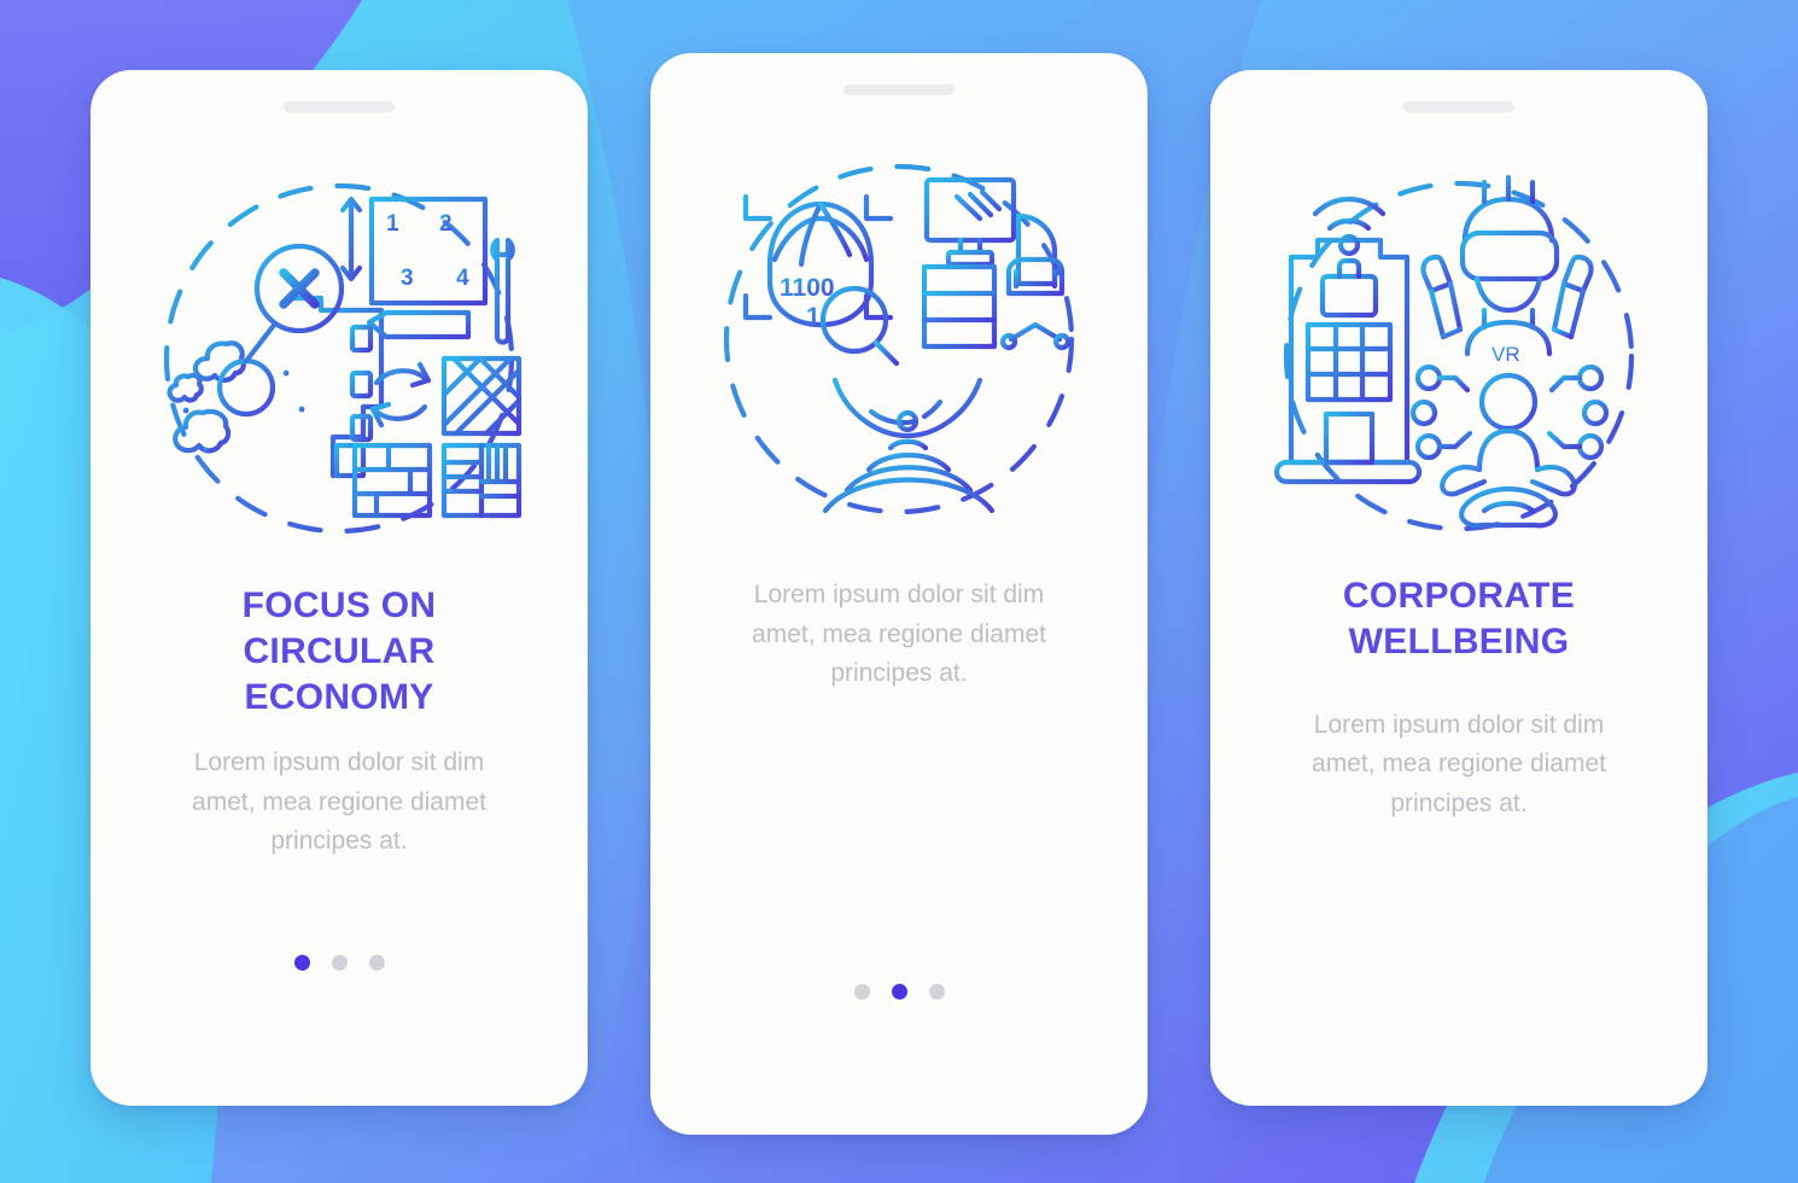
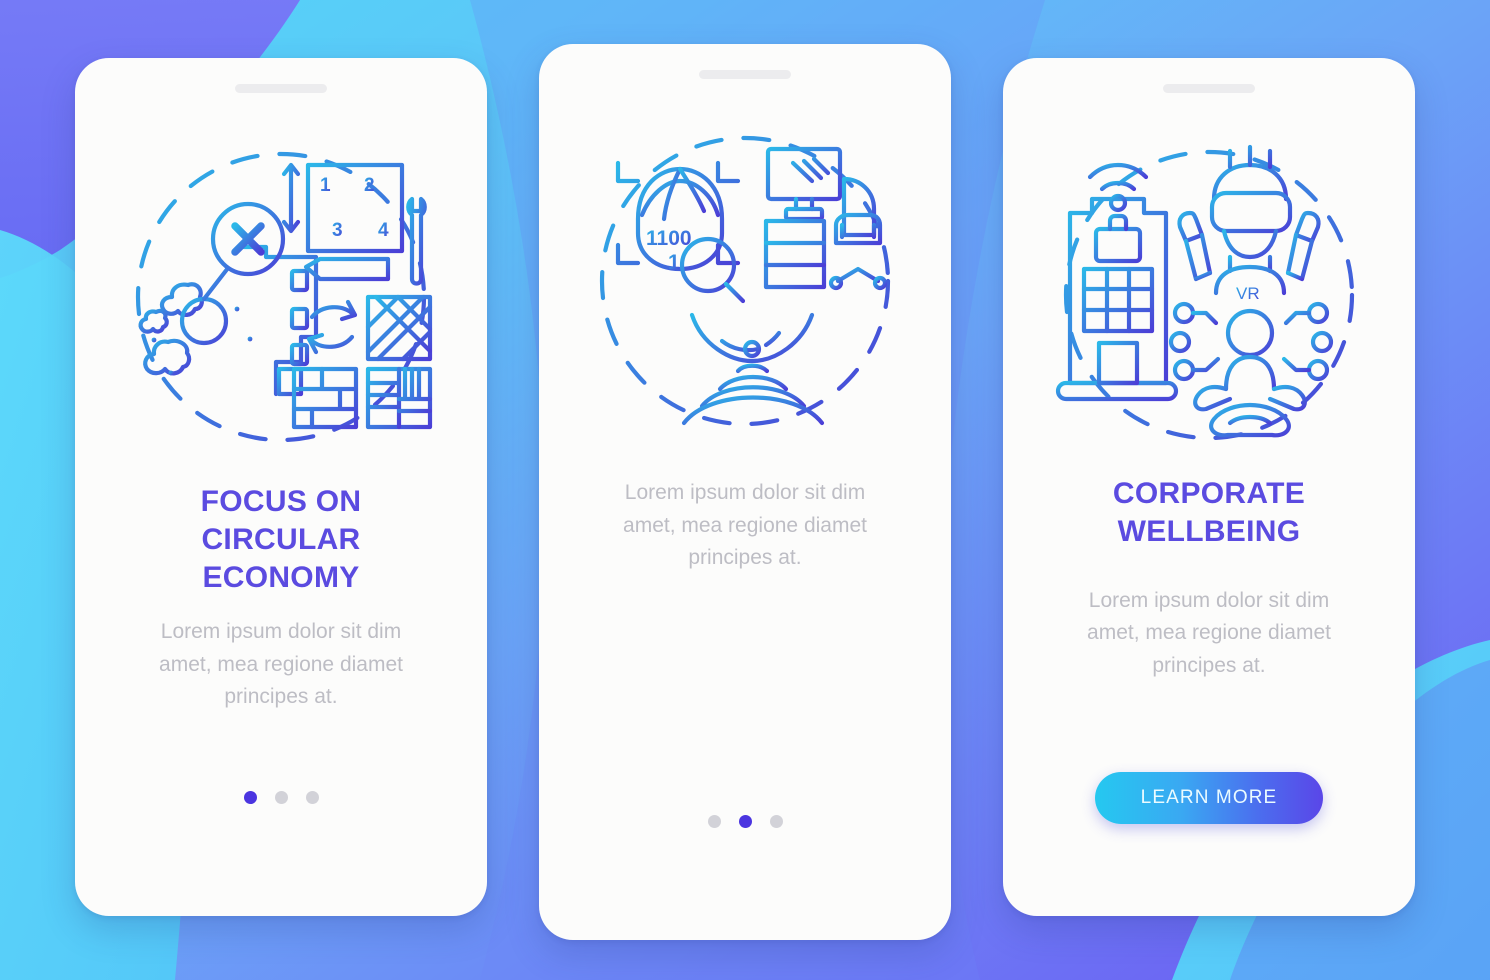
  1
  2
  3
  4
  FOCUS ON
  CIRCULAR
  ECONOMY
  Lorem ipsum dolor sit dim amet, mea regione diamet principes at.
  1100
  1
  Lorem ipsum dolor sit dim amet, mea regione diamet principes at.
  VR
  CORPORATE
  WELLBEING
  Lorem ipsum dolor sit dim amet, mea regione diamet principes at.
+ LEARN MORE
